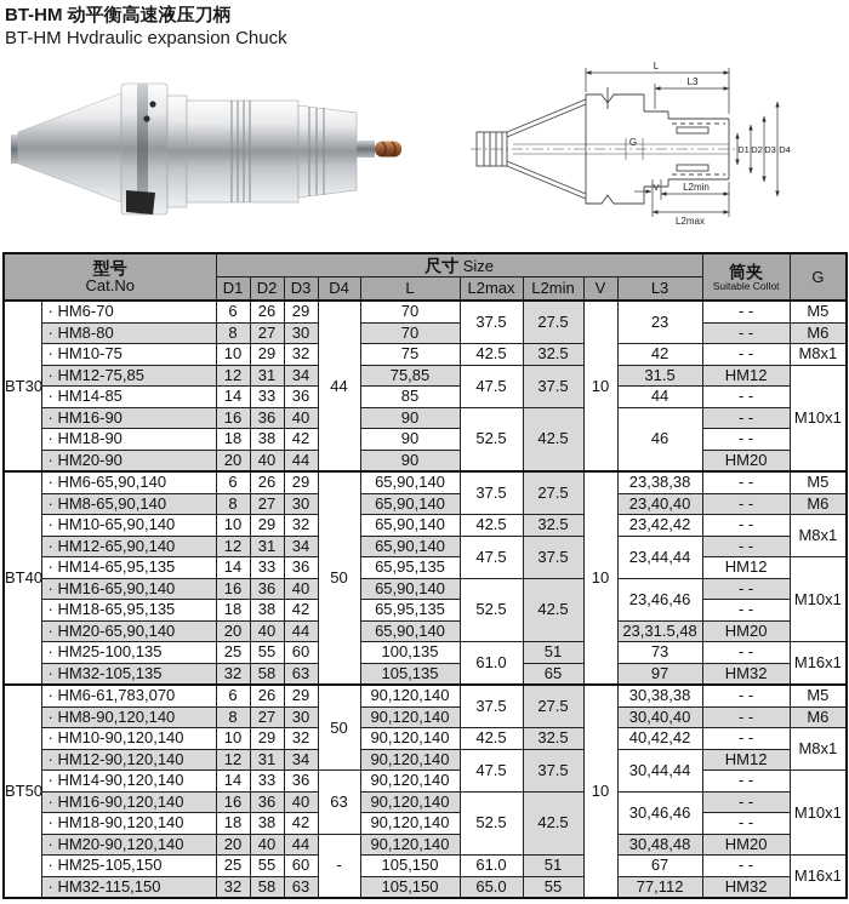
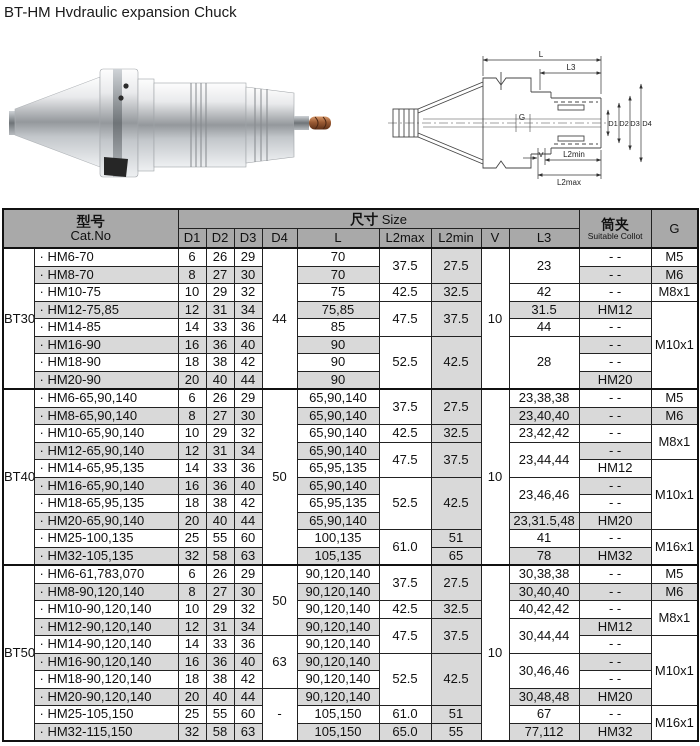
- BT-HM 动平衡高速液压刀柄
  BT-HM Hvdraulic expansion Chuck
  L
  L3
  G
  D1
  D2
  D3
  D4
  V
  L2min
  L2max
  型号 Cat.No	尺寸 Size	筒夹 Suitable Collot	G
  D1	D2	D3	D4	L	L2max	L2min	V	L3
  BT30	· HM6-70	6	26	29	44	70	37.5	27.5	10	23	- -	M5
- · HM8-80	8	27	30	70	- -	M6
+ · HM8-70	8	27	30	70	- -	M6
  · HM10-75	10	29	32	75	42.5	32.5	42	- -	M8x1
  · HM12-75,85	12	31	34	75,85	47.5	37.5	31.5	HM12	M10x1
  · HM14-85	14	33	36	85	44	- -
- · HM16-90	16	36	40	90	52.5	42.5	46	- -
+ · HM16-90	16	36	40	90	52.5	42.5	28	- -
  · HM18-90	18	38	42	90	- -
  · HM20-90	20	40	44	90	HM20
  BT40	· HM6-65,90,140	6	26	29	50	65,90,140	37.5	27.5	10	23,38,38	- -	M5
  · HM8-65,90,140	8	27	30	65,90,140	23,40,40	- -	M6
  · HM10-65,90,140	10	29	32	65,90,140	42.5	32.5	23,42,42	- -	M8x1
  · HM12-65,90,140	12	31	34	65,90,140	47.5	37.5	23,44,44	- -
  · HM14-65,95,135	14	33	36	65,95,135	HM12	M10x1
  · HM16-65,90,140	16	36	40	65,90,140	52.5	42.5	23,46,46	- -
  · HM18-65,95,135	18	38	42	65,95,135	- -
  · HM20-65,90,140	20	40	44	65,90,140	23,31.5,48	HM20
- · HM25-100,135	25	55	60	100,135	61.0	51	73	- -	M16x1
+ · HM25-100,135	25	55	60	100,135	61.0	51	41	- -	M16x1
- · HM32-105,135	32	58	63	105,135	65	97	HM32
+ · HM32-105,135	32	58	63	105,135	65	78	HM32
  BT50	· HM6-61,783,070	6	26	29	50	90,120,140	37.5	27.5	10	30,38,38	- -	M5
  · HM8-90,120,140	8	27	30	90,120,140	30,40,40	- -	M6
  · HM10-90,120,140	10	29	32	90,120,140	42.5	32.5	40,42,42	- -	M8x1
  · HM12-90,120,140	12	31	34	90,120,140	47.5	37.5	30,44,44	HM12
  · HM14-90,120,140	14	33	36	63	90,120,140	- -	M10x1
  · HM16-90,120,140	16	36	40	90,120,140	52.5	42.5	30,46,46	- -
  · HM18-90,120,140	18	38	42	90,120,140	- -
  · HM20-90,120,140	20	40	44	-	90,120,140	30,48,48	HM20
  · HM25-105,150	25	55	60	105,150	61.0	51	67	- -	M16x1
  · HM32-115,150	32	58	63	105,150	65.0	55	77,112	HM32
